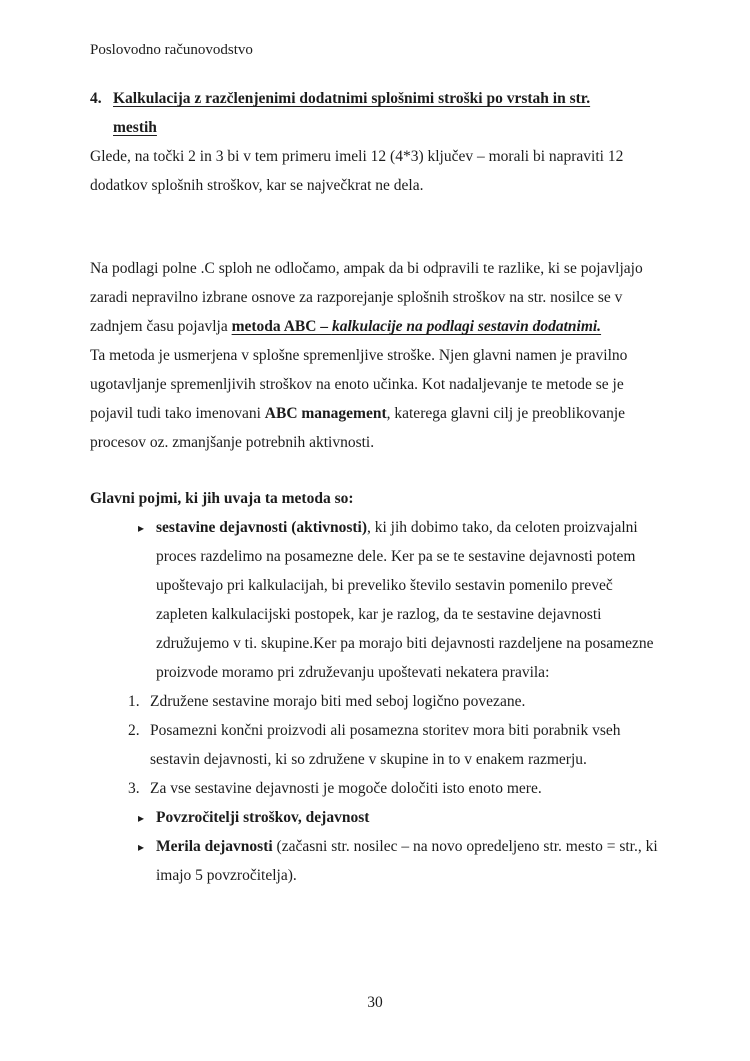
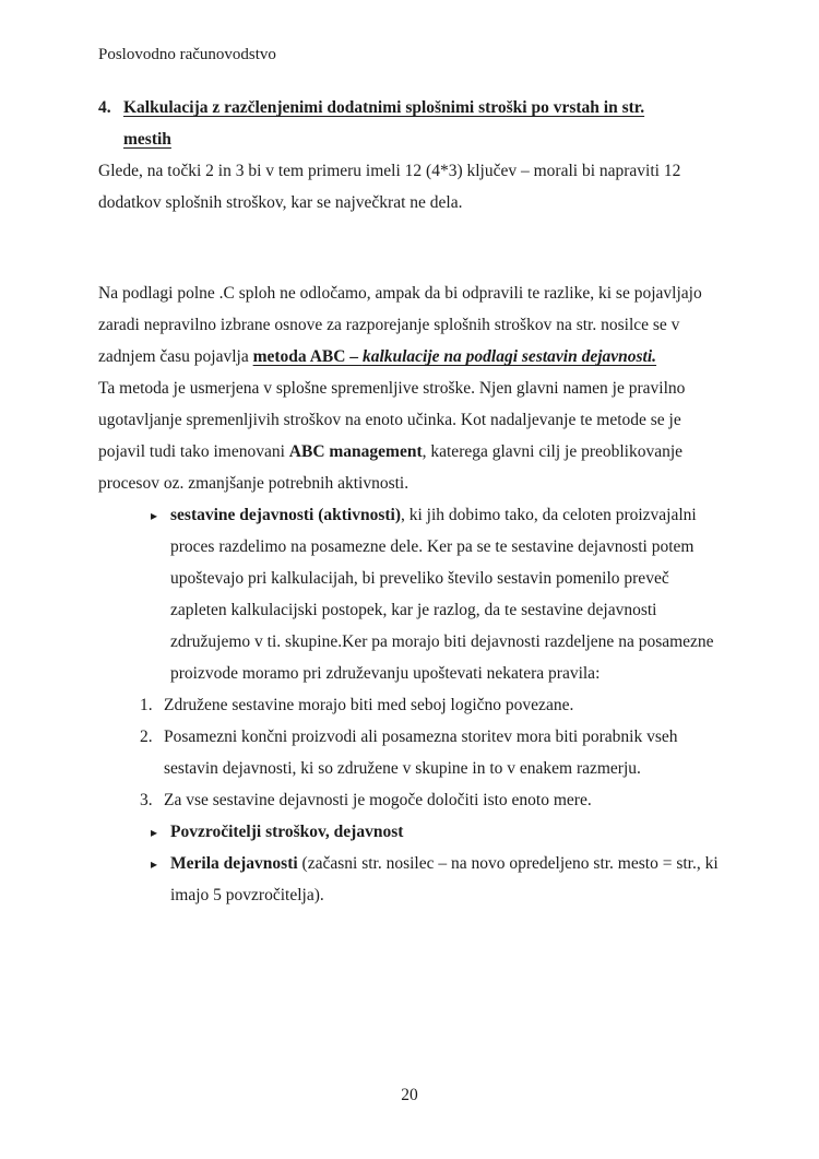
  Poslovodno računovodstvo
  4.
  Kalkulacija z razčlenjenimi dodatnimi splošnimi stroški po vrstah in str.
  mestih
  Glede, na točki 2 in 3 bi v tem primeru imeli 12 (4*3) ključev – morali bi napraviti 12 dodatkov splošnih stroškov, kar se največkrat ne dela.
- Na podlagi polne .C sploh ne odločamo, ampak da bi odpravili te razlike, ki se pojavljajo zaradi nepravilno izbrane osnove za razporejanje splošnih stroškov na str. nosilce se v zadnjem času pojavlja metoda ABC – kalkulacije na podlagi sestavin dodatnimi.
+ Na podlagi polne .C sploh ne odločamo, ampak da bi odpravili te razlike, ki se pojavljajo zaradi nepravilno izbrane osnove za razporejanje splošnih stroškov na str. nosilce se v zadnjem času pojavlja metoda ABC – kalkulacije na podlagi sestavin dejavnosti.
  Ta metoda je usmerjena v splošne spremenljive stroške. Njen glavni namen je pravilno ugotavljanje spremenljivih stroškov na enoto učinka. Kot nadaljevanje te metode se je pojavil tudi tako imenovani ABC management, katerega glavni cilj je preoblikovanje procesov oz. zmanjšanje potrebnih aktivnosti.
- Glavni pojmi, ki jih uvaja ta metoda so:
  ▸
  sestavine dejavnosti (aktivnosti), ki jih dobimo tako, da celoten proizvajalni proces razdelimo na posamezne dele. Ker pa se te sestavine dejavnosti potem upoštevajo pri kalkulacijah, bi preveliko število sestavin pomenilo preveč zapleten kalkulacijski postopek, kar je razlog, da te sestavine dejavnosti združujemo v ti. skupine.Ker pa morajo biti dejavnosti razdeljene na posamezne proizvode moramo pri združevanju upoštevati nekatera pravila:
  1.
  Združene sestavine morajo biti med seboj logično povezane.
  2.
  Posamezni končni proizvodi ali posamezna storitev mora biti porabnik vseh sestavin dejavnosti, ki so združene v skupine in to v enakem razmerju.
  3.
  Za vse sestavine dejavnosti je mogoče določiti isto enoto mere.
  ▸
  Povzročitelji stroškov, dejavnost
  ▸
  Merila dejavnosti (začasni str. nosilec – na novo opredeljeno str. mesto = str., ki imajo 5 povzročitelja).
- 30
+ 20
